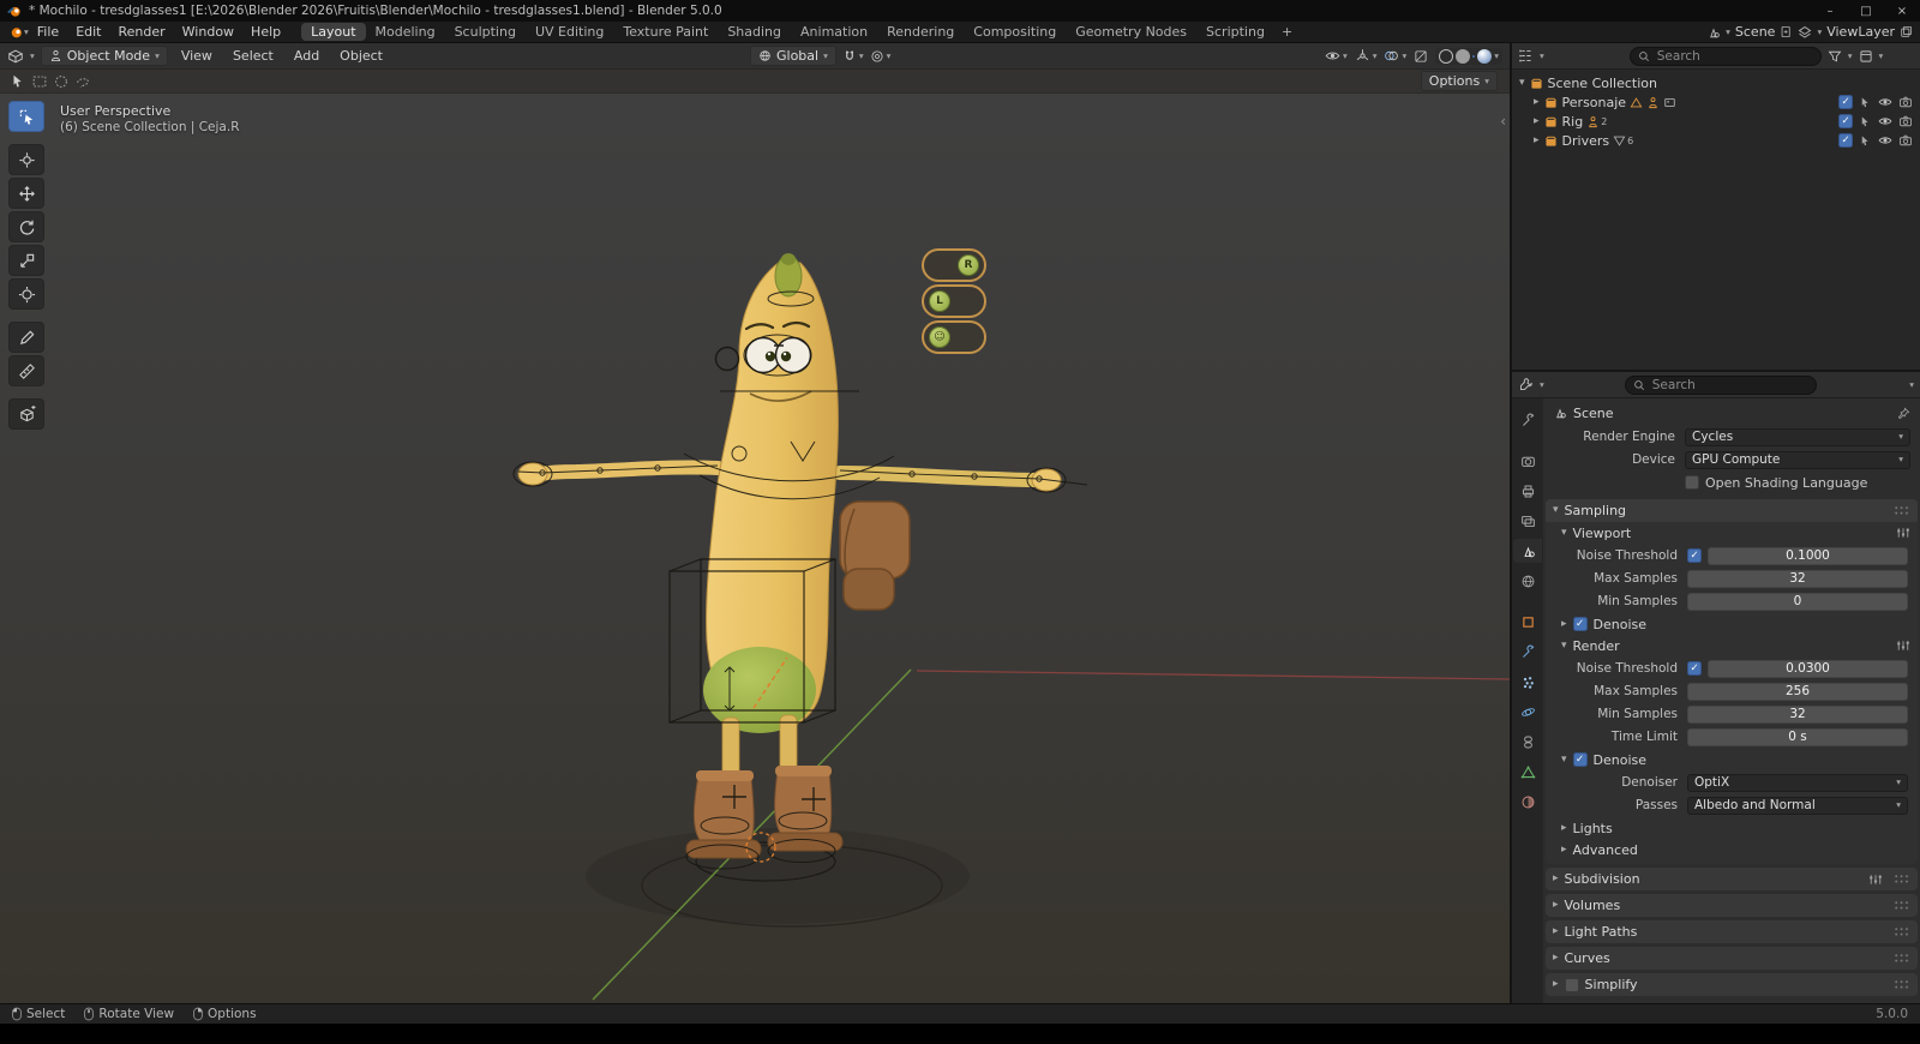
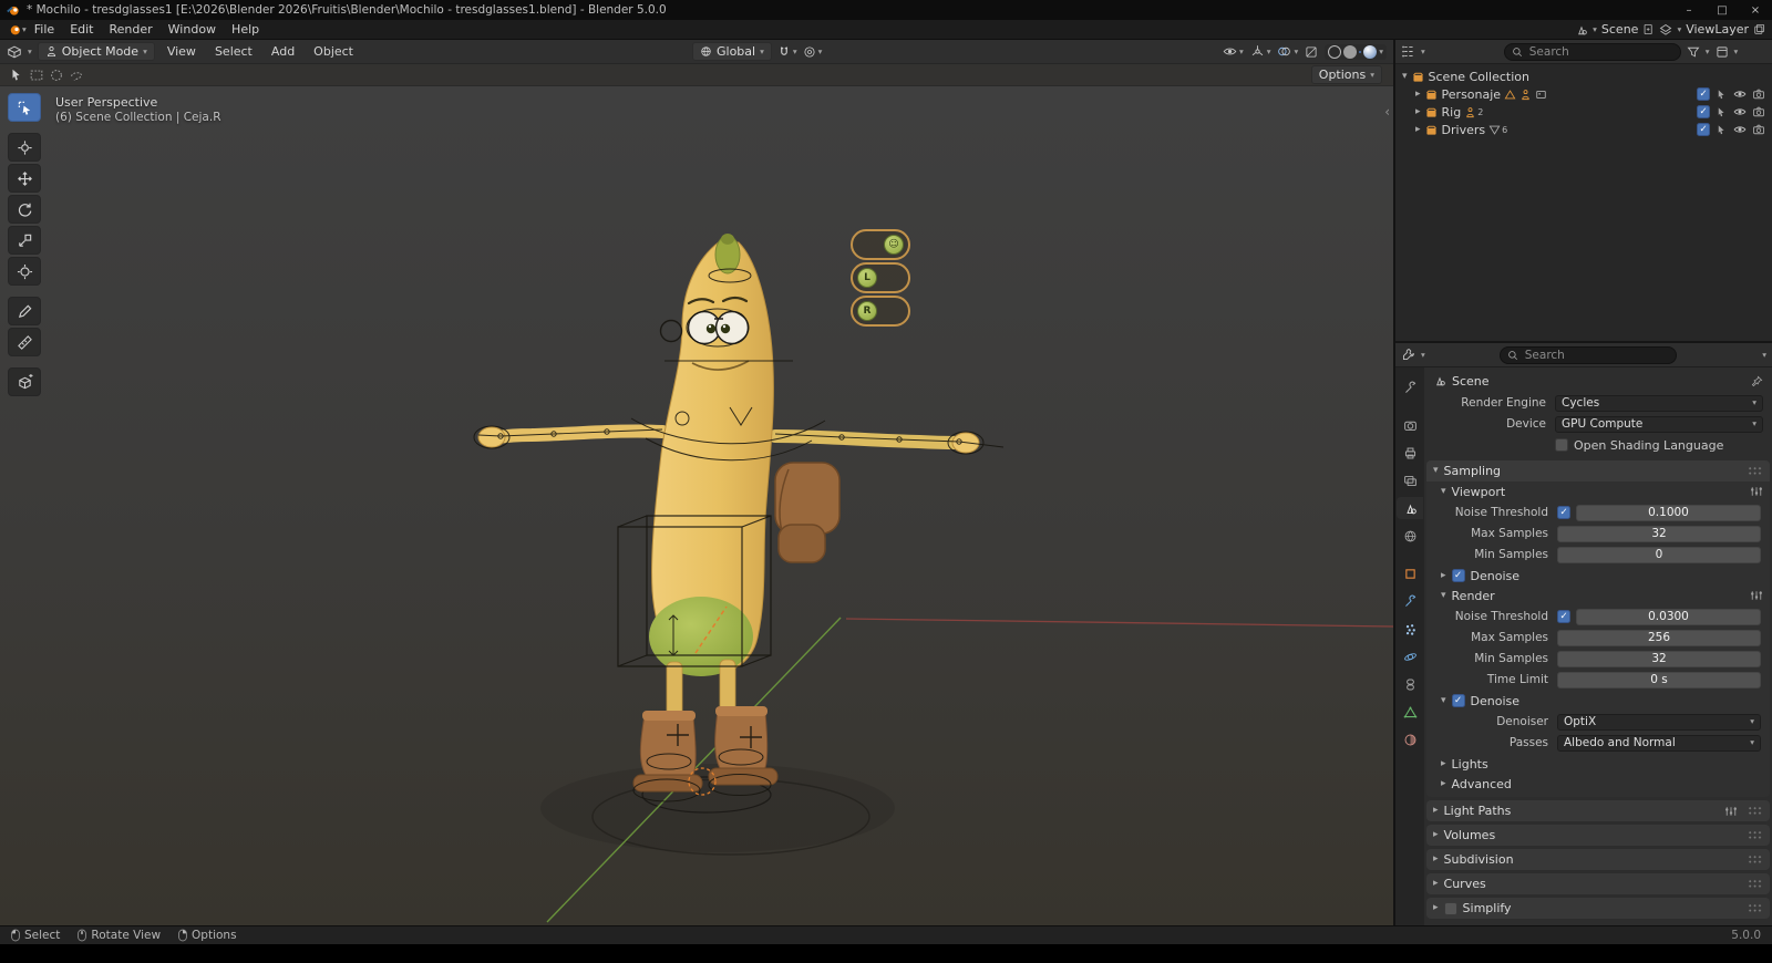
  * Mochilo - tresdglasses1 [E:\2026\Blender 2026\Fruitis\Blender\Mochilo - tresdglasses1.blend] - Blender 5.0.0
  –
  □
  ×
  ▾
  File
  Edit
  Render
  Window
  Help
- Layout
- Modeling
- Sculpting
- UV Editing
- Texture Paint
- Shading
- Animation
- Rendering
- Compositing
- Geometry Nodes
- Scripting
- +
  ▾
  Scene
  ▾
  ViewLayer
  ▾
  Object Mode
  ▾
  View
  Select
  Add
  Object
  Global
  ▾
  ▾
  ▾
  ▾
  ▾
  ▾
  ▾
  Options
  ▾
  User Perspective
  (6) Scene Collection | Ceja.R
- R
+ ☺
  L
- ☺
+ R
  ‹
  ▾
  Search
  ▾
  ▾
  ▾
  Scene Collection
  ▸
  Personaje
  ✓
  ▸
  Rig
  2
  ✓
  ▸
  Drivers
  6
  ✓
  ▾
  Search
  ▾
  Scene
  Render Engine
  Cycles
  ▾
  Device
  GPU Compute
  ▾
  Open Shading Language
  ▾
  Sampling
  ▾
  Viewport
  Noise Threshold
  ✓
  0.1000
  Max Samples
  32
  Min Samples
  0
  ▸
  ✓
  Denoise
  ▾
  Render
  Noise Threshold
  ✓
  0.0300
  Max Samples
  256
  Min Samples
  32
  Time Limit
  0 s
  ▾
  ✓
  Denoise
  Denoiser
  OptiX
  ▾
  Passes
  Albedo and Normal
  ▾
  ▸
  Lights
  ▸
  Advanced
  ▸
- Subdivision
+ Light Paths
  ▸
  Volumes
  ▸
- Light Paths
+ Subdivision
  ▸
  Curves
  ▸
  Simplify
  Select
  Rotate View
  Options
  5.0.0
